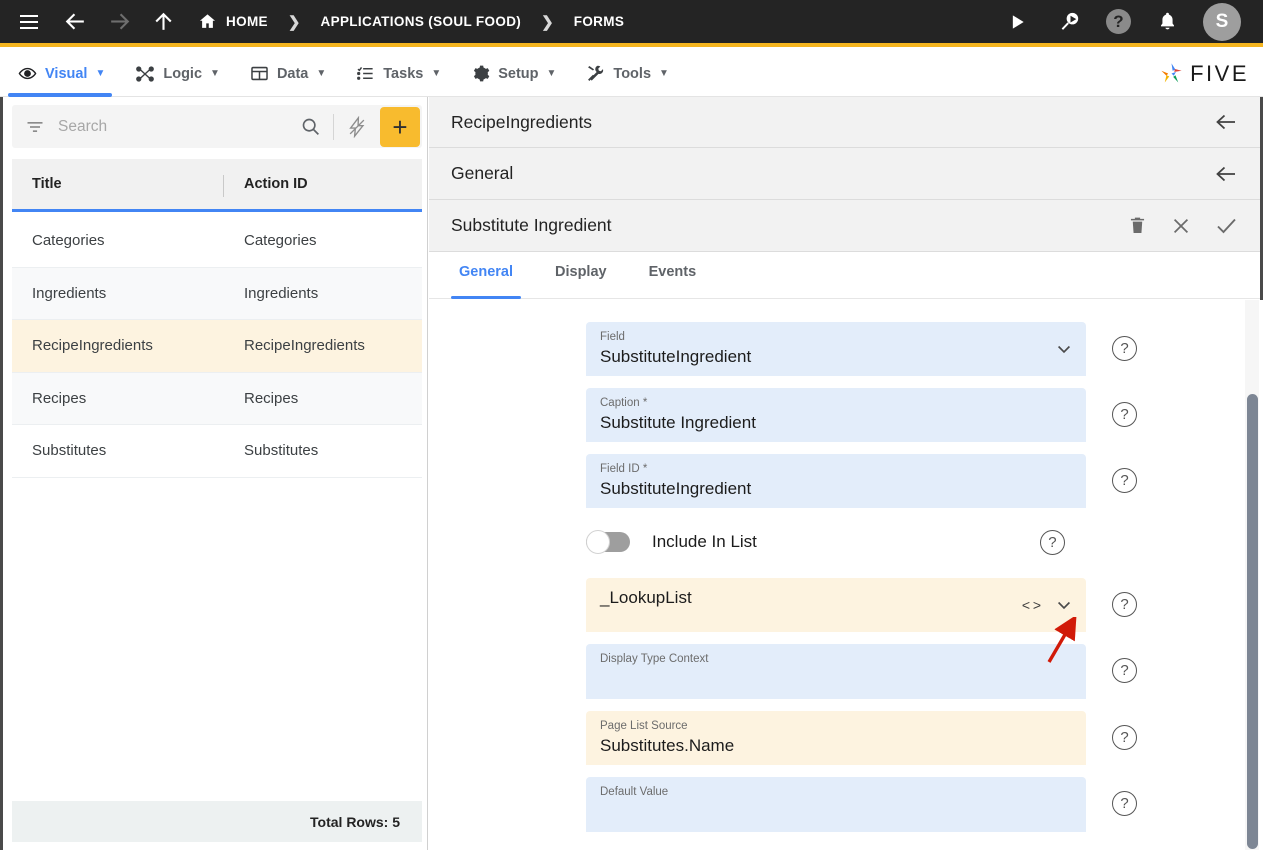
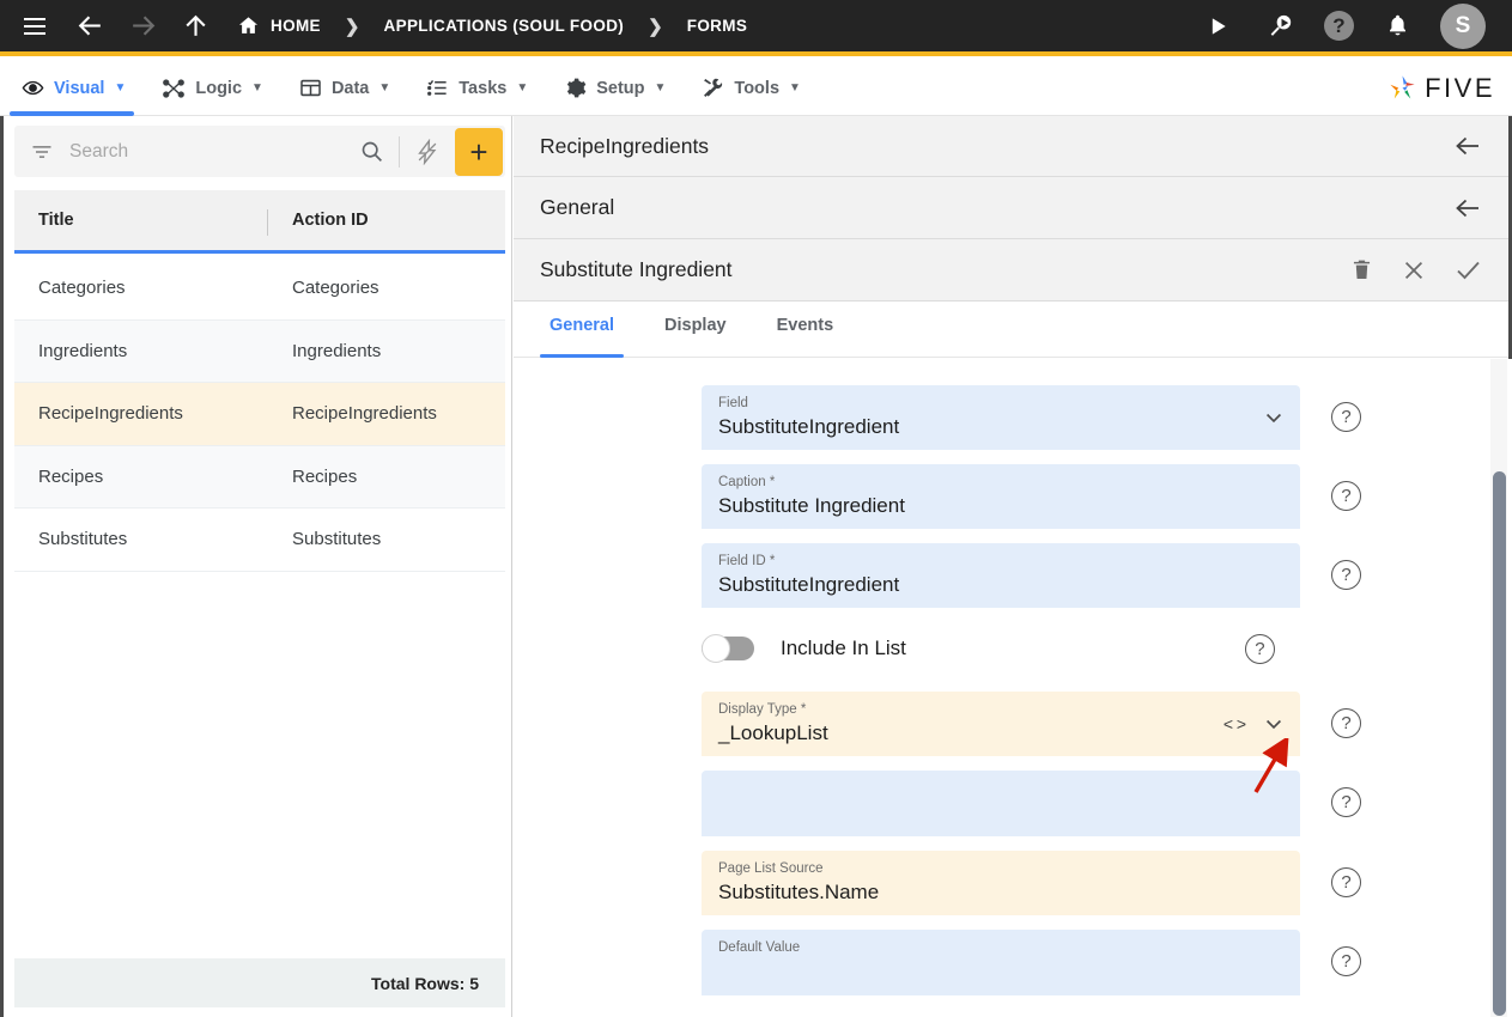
  HOME
  ❯
  APPLICATIONS (SOUL FOOD)
  ❯
  FORMS
  ?
  S
  Visual
  ▼
  Logic
  ▼
  Data
  ▼
  Tasks
  ▼
  Setup
  ▼
  Tools
  ▼
  FIVE
  Search
  +
  Title
  Action ID
  Categories
  Categories
  Ingredients
  Ingredients
  RecipeIngredients
  RecipeIngredients
  Recipes
  Recipes
  Substitutes
  Substitutes
  Total Rows: 5
  RecipeIngredients
  General
  Substitute Ingredient
  General
  Display
  Events
  Field
  SubstituteIngredient
  ?
  Caption *
  Substitute Ingredient
  ?
  Field ID *
  SubstituteIngredient
  ?
  Include In List
  ?
+ Display Type *
  _LookupList
  < >
  ?
- Display Type Context
  ?
  Page List Source
  Substitutes.Name
  ?
  Default Value
  ?
